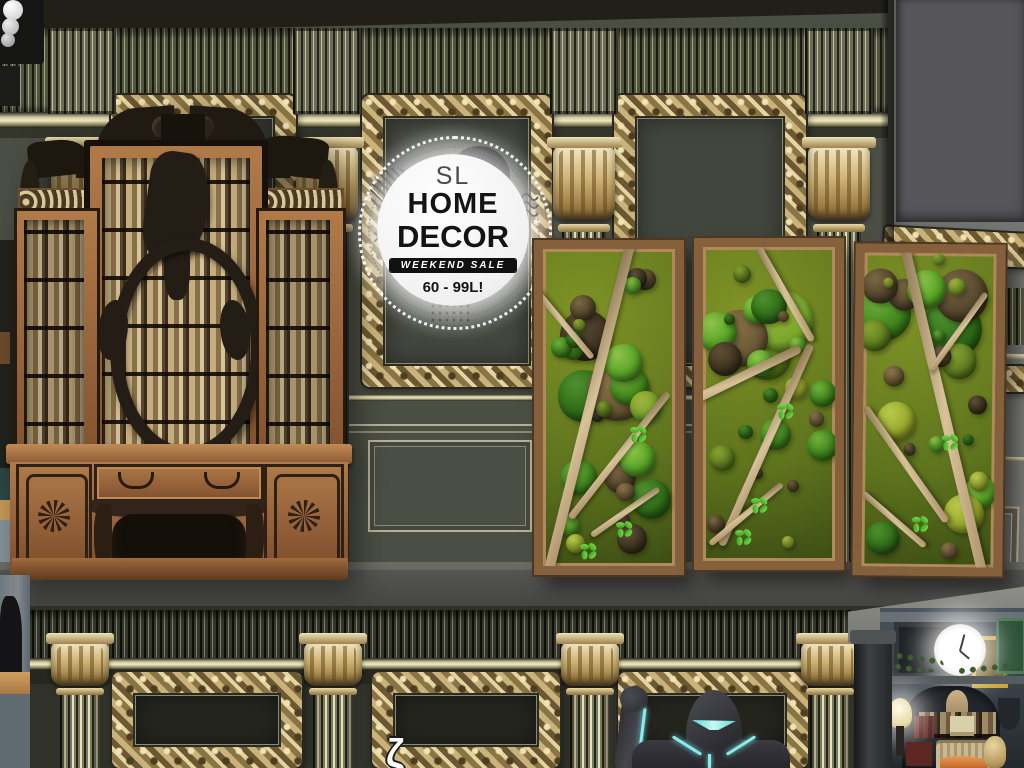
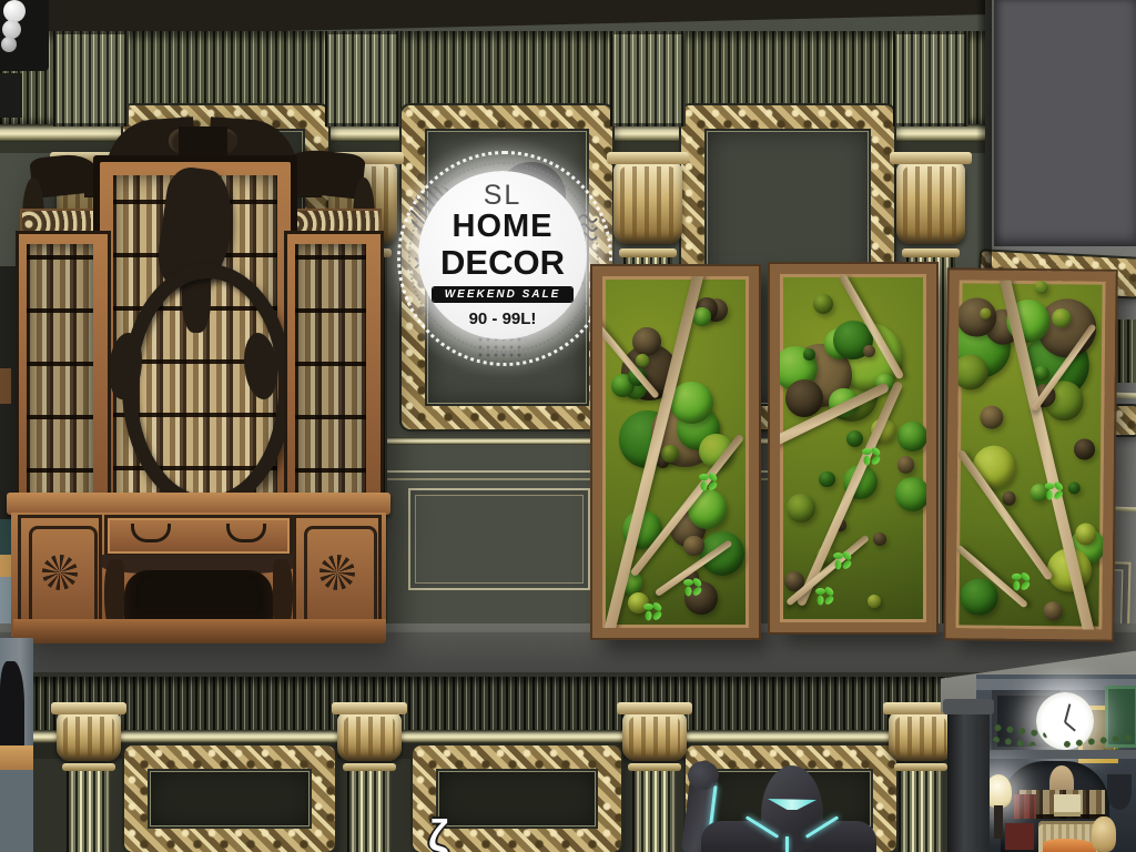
  SL
  HOME
  DECOR
  WEEKEND SALE
- 60 - 99L!
+ 90 - 99L!
  ζ
